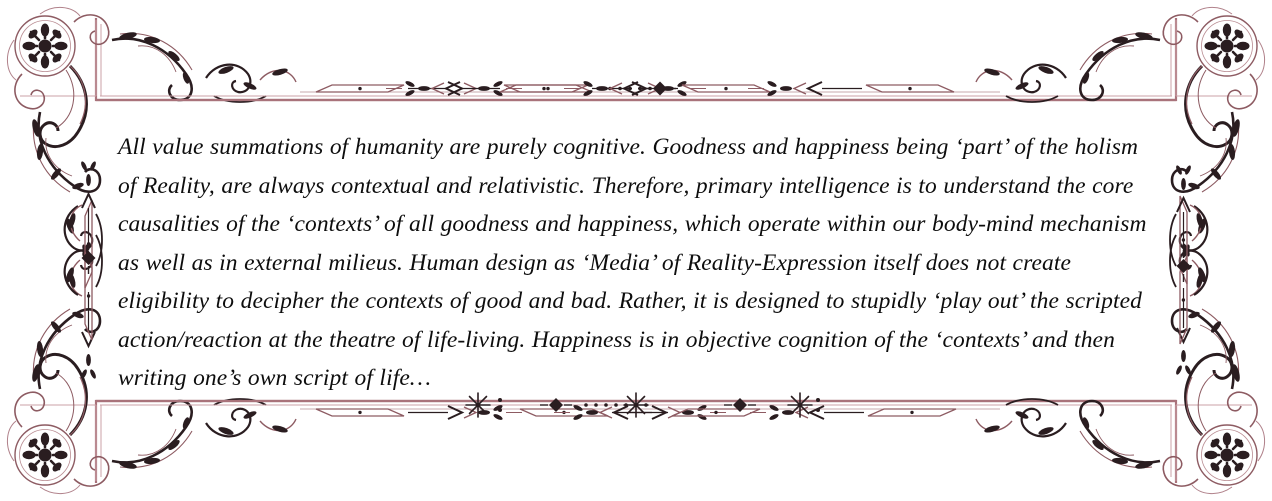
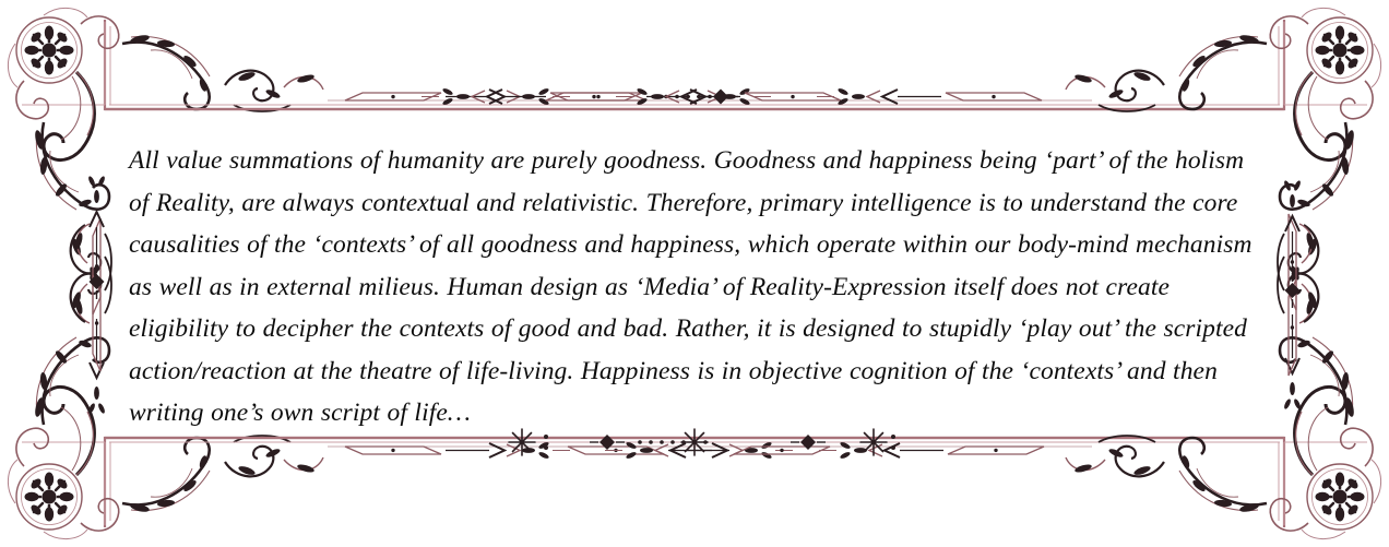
- All value summations of humanity are purely cognitive. Goodness and happiness being ‘part’ of the holism of Reality, are always contextual and relativistic. Therefore, primary intelligence is to understand the core causalities of the ‘contexts’ of all goodness and happiness, which operate within our body-mind mechanism as well as in external milieus. Human design as ‘Media’ of Reality-Expression itself does not create eligibility to decipher the contexts of good and bad. Rather, it is designed to stupidly ‘play out’ the scripted action/reaction at the theatre of life-living. Happiness is in objective cognition of the ‘contexts’ and then writing one’s own script of life…
+ All value summations of humanity are purely goodness. Goodness and happiness being ‘part’ of the holism of Reality, are always contextual and relativistic. Therefore, primary intelligence is to understand the core causalities of the ‘contexts’ of all goodness and happiness, which operate within our body-mind mechanism as well as in external milieus. Human design as ‘Media’ of Reality-Expression itself does not create eligibility to decipher the contexts of good and bad. Rather, it is designed to stupidly ‘play out’ the scripted action/reaction at the theatre of life-living. Happiness is in objective cognition of the ‘contexts’ and then writing one’s own script of life…
